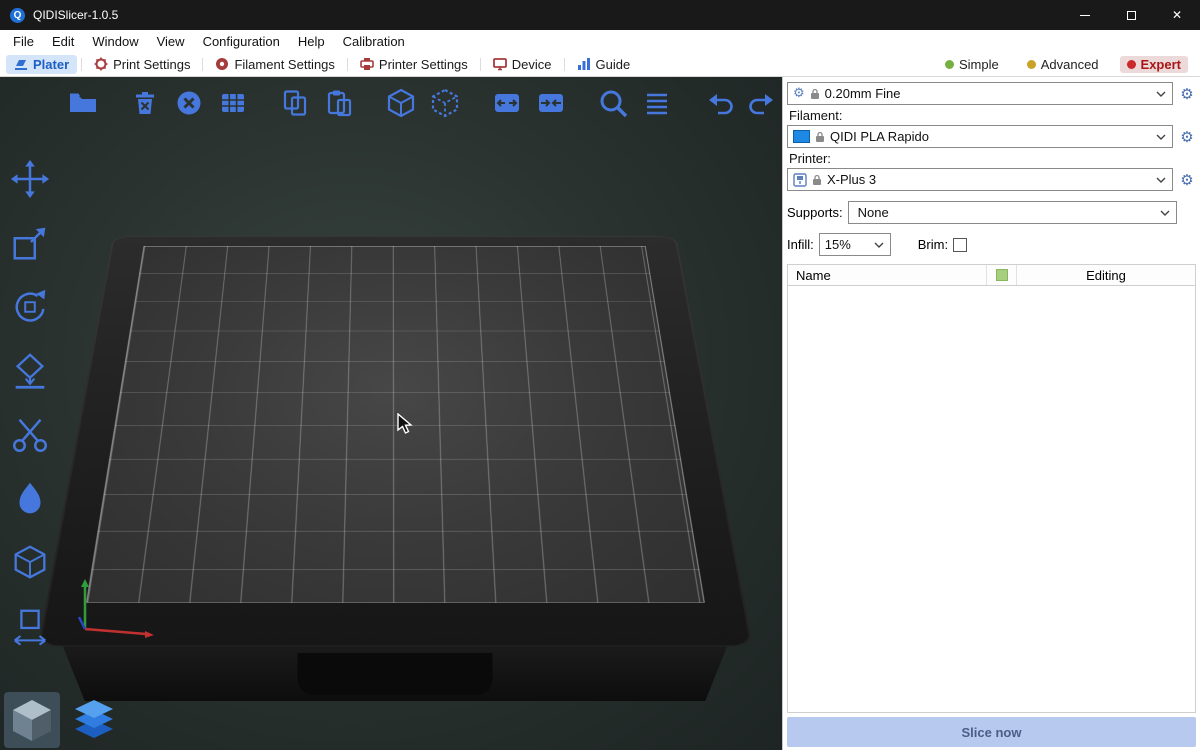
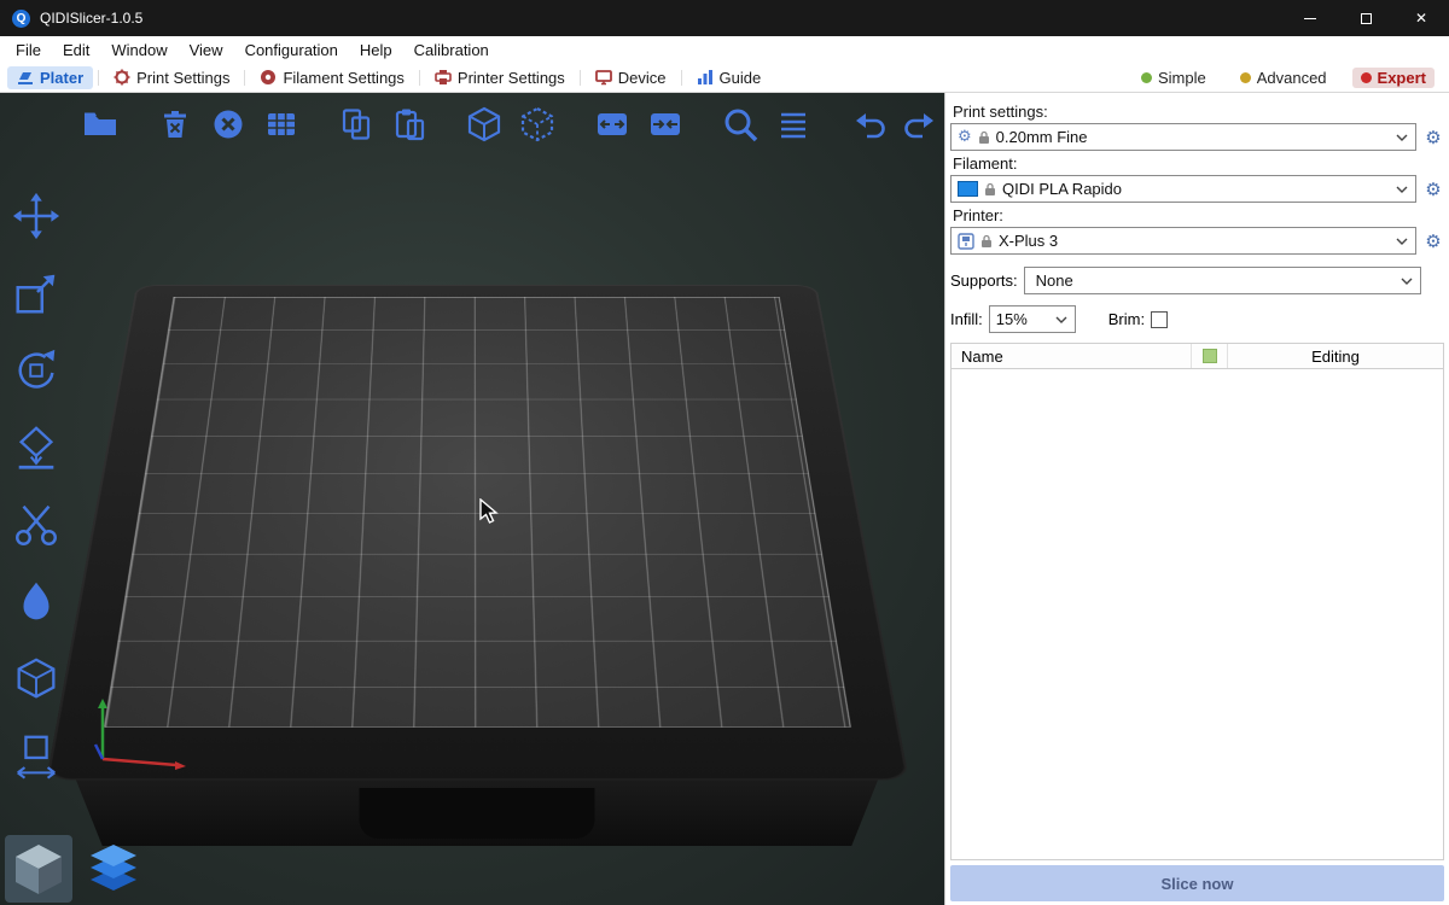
  Q
  QIDISlicer-1.0.5
  ✕
  File
  Edit
  Window
  View
  Configuration
  Help
  Calibration
  Plater
  Print Settings
  Filament Settings
  Printer Settings
  Device
  Guide
  Simple
  Advanced
  Expert
+ Print settings:
  ⚙
  0.20mm Fine
  ⚙
  Filament:
  QIDI PLA Rapido
  ⚙
  Printer:
  X-Plus 3
  ⚙
  Supports:
  None
  Infill:
  15%
  Brim:
  Name
  Editing
  Slice now
